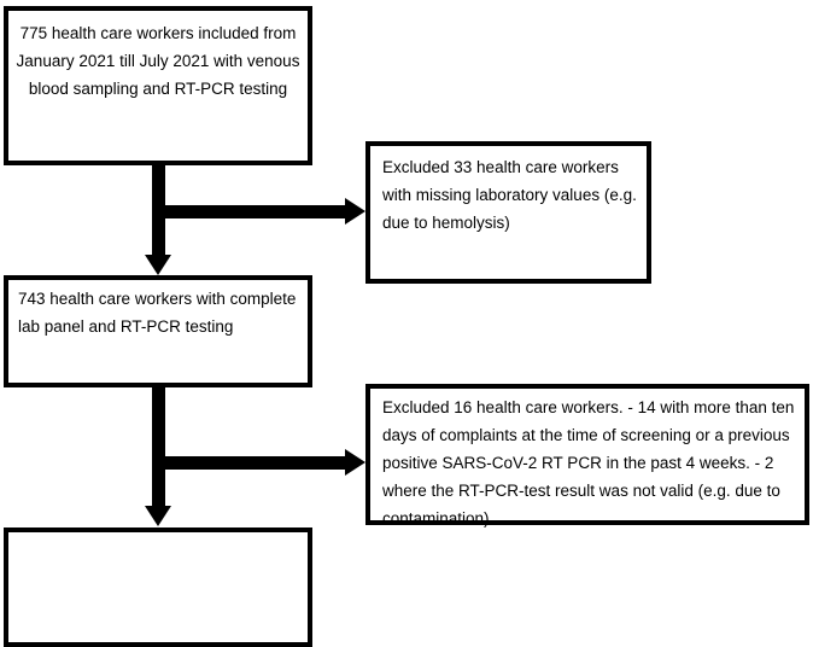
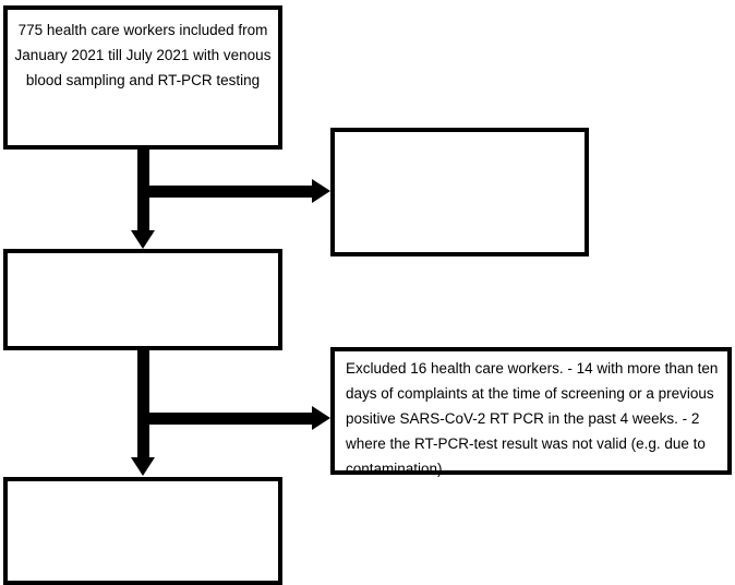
  775 health care workers included from January 2021 till July 2021 with venous blood sampling and RT-PCR testing
- Excluded 33 health care workers with missing laboratory values (e.g. due to hemolysis)
- 743 health care workers with complete lab panel and RT-PCR testing
  Excluded 16 health care workers. - 14 with more than ten days of complaints at the time of screening or a previous positive SARS-CoV-2 RT PCR in the past 4 weeks. - 2 where the RT-PCR-test result was not valid (e.g. due to contamination)
